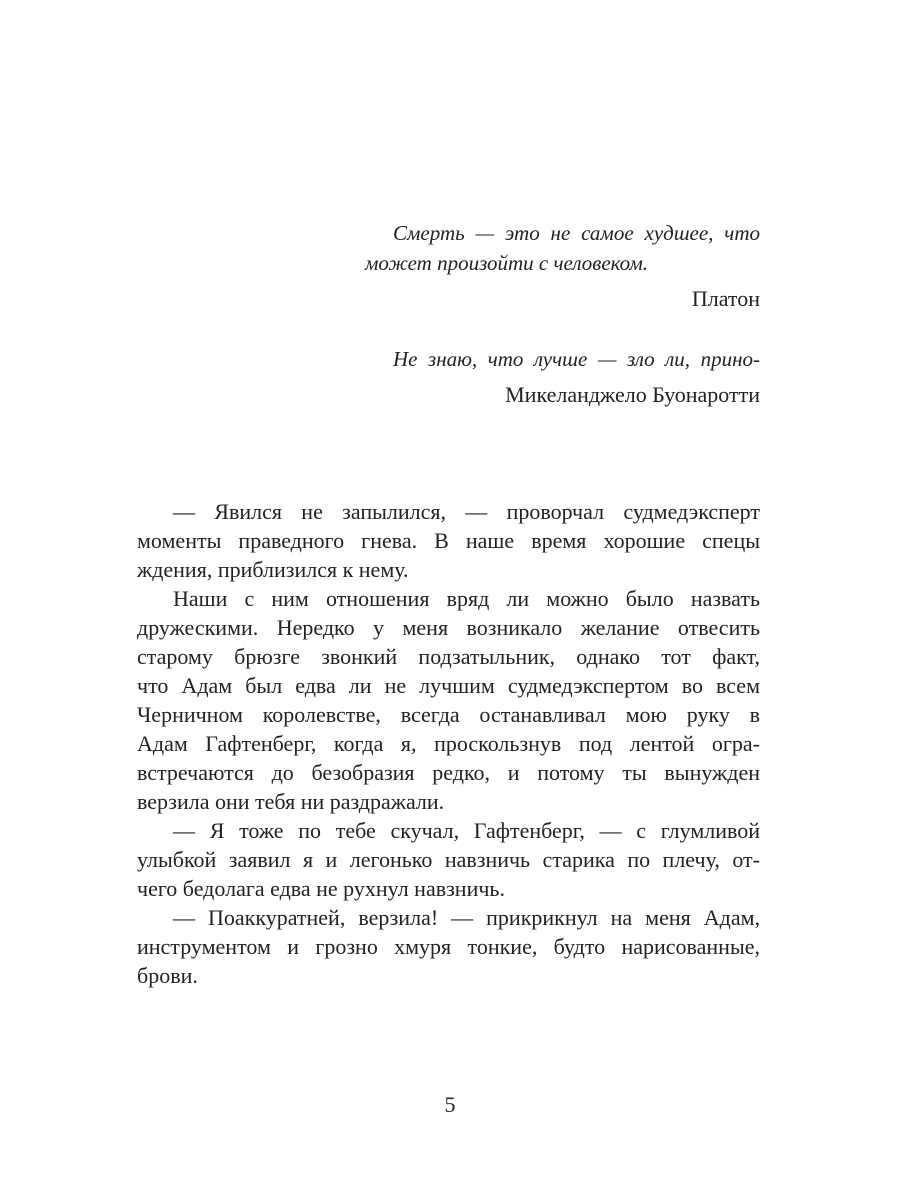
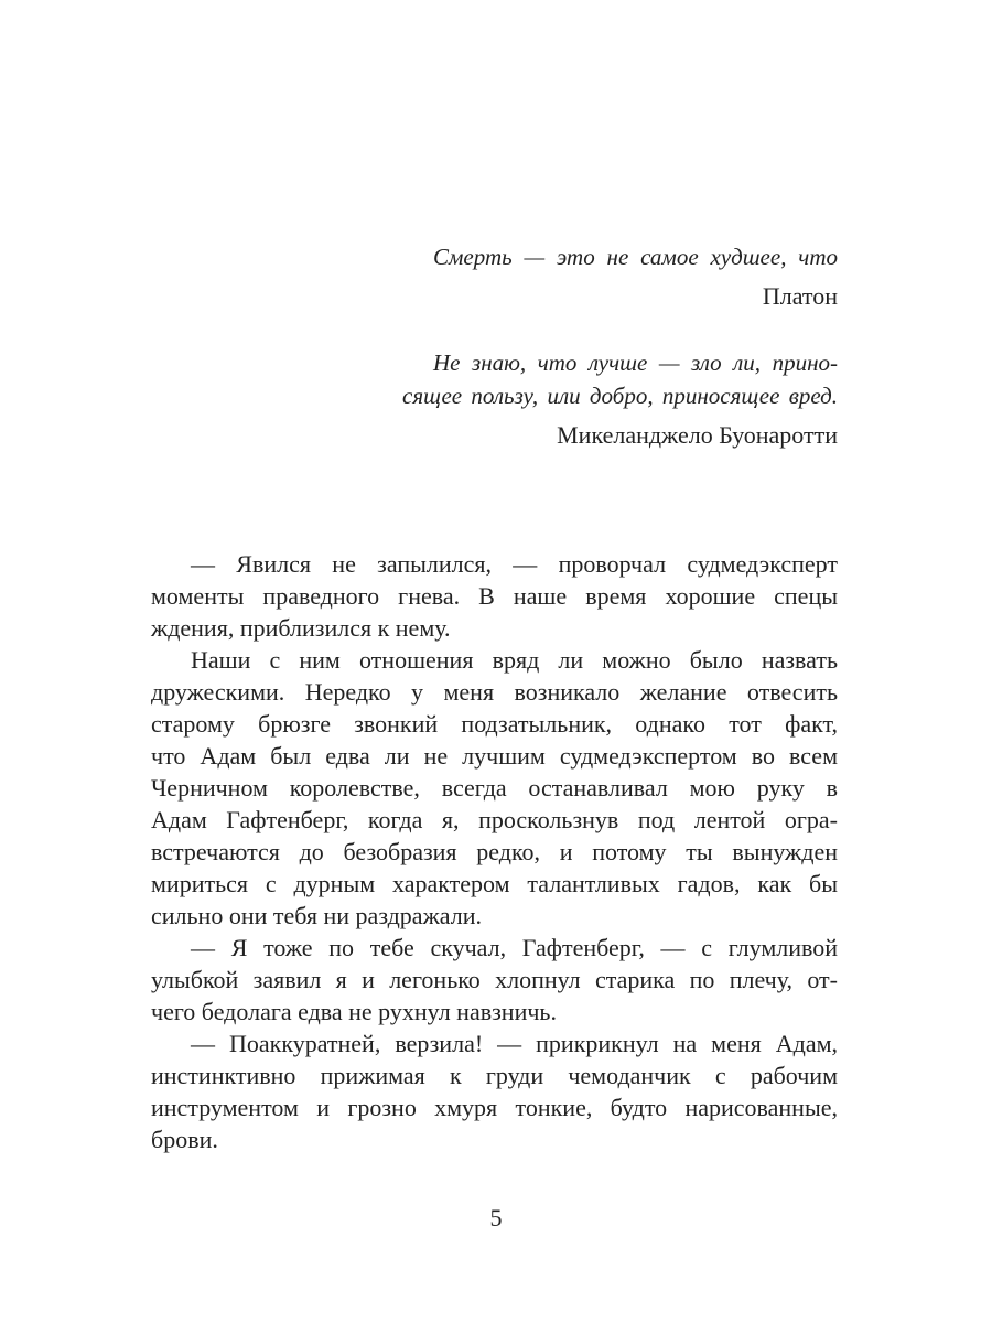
  Смерть — это не самое худшее, что
- может произойти с человеком.
  Платон
  Не знаю, что лучше — зло ли, прино-
+ сящее пользу, или добро, приносящее вред.
  Микеланджело Буонаротти
  — Явился не запылился, — проворчал судмедэксперт
  моменты праведного гнева. В наше время хорошие спецы
  ждения, приблизился к нему.
  Наши с ним отношения вряд ли можно было назвать
  дружескими. Нередко у меня возникало желание отвесить
  старому брюзге звонкий подзатыльник, однако тот факт,
  что Адам был едва ли не лучшим судмедэкспертом во всем
  Черничном королевстве, всегда останавливал мою руку в
  Адам Гафтенберг, когда я, проскользнув под лентой огра-
  встречаются до безобразия редко, и потому ты вынужден
+ мириться с дурным характером талантливых гадов, как бы
- верзила они тебя ни раздражали.
+ сильно они тебя ни раздражали.
  — Я тоже по тебе скучал, Гафтенберг, — с глумливой
- улыбкой заявил я и легонько навзничь старика по плечу, от-
+ улыбкой заявил я и легонько хлопнул старика по плечу, от-
  чего бедолага едва не рухнул навзничь.
  — Поаккуратней, верзила! — прикрикнул на меня Адам,
+ инстинктивно прижимая к груди чемоданчик с рабочим
  инструментом и грозно хмуря тонкие, будто нарисованные,
  брови.
  5
